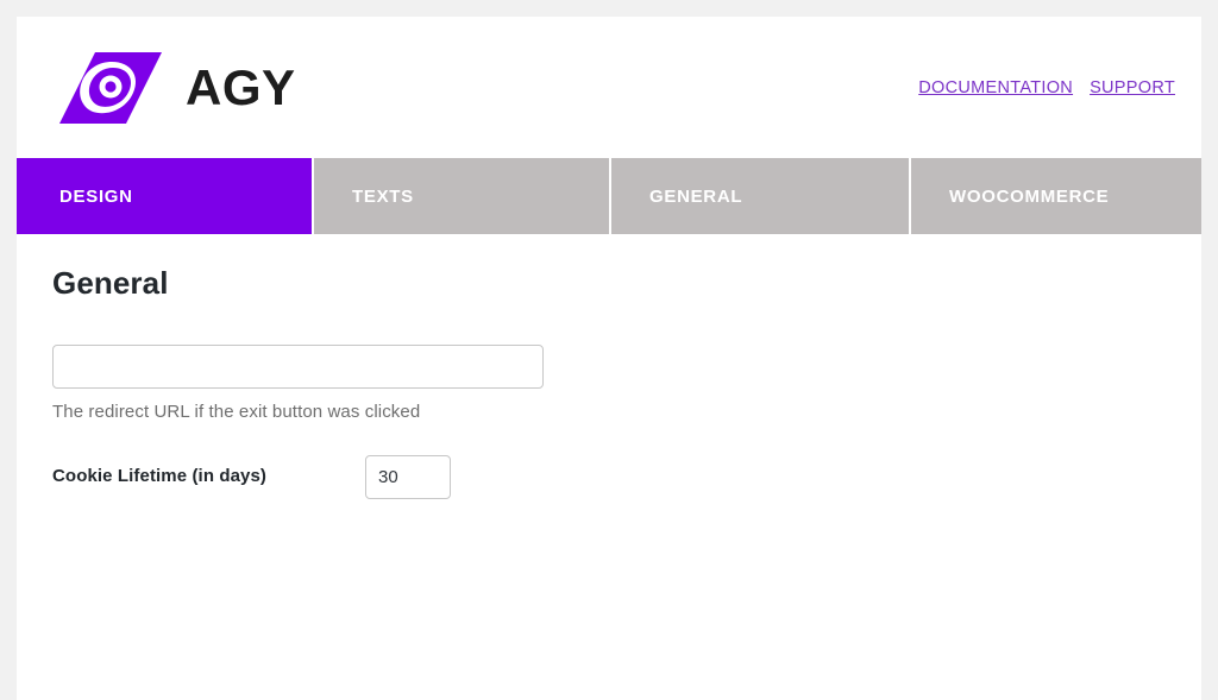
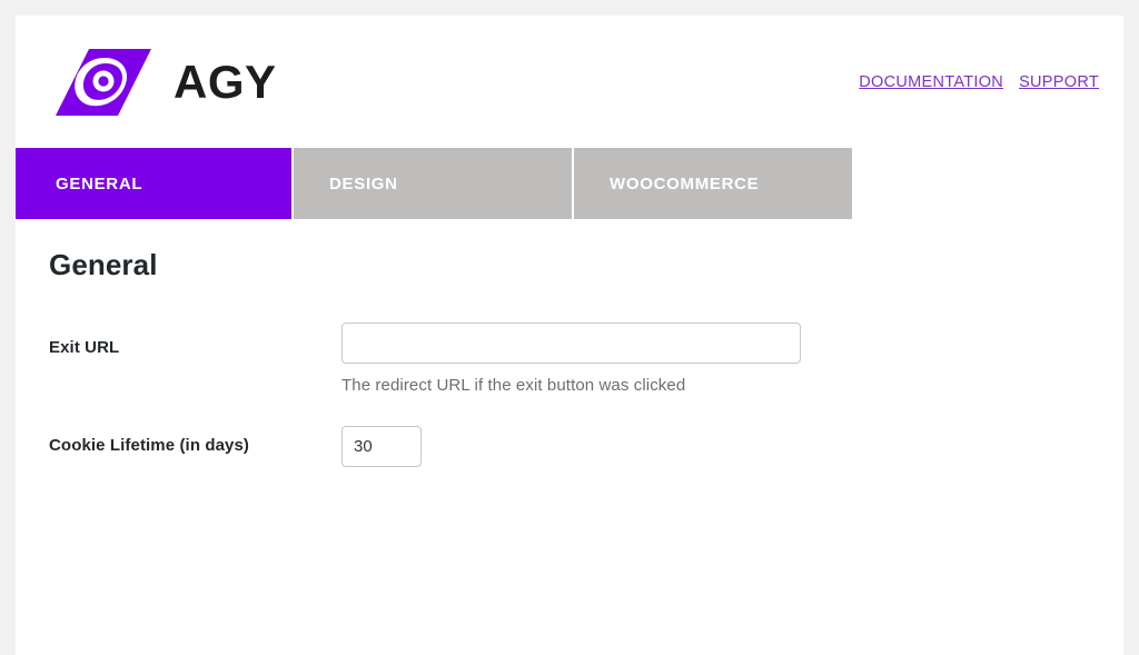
  AGY
  DOCUMENTATION
  SUPPORT
- DESIGN
+ GENERAL
- TEXTS
- GENERAL
+ DESIGN
  WOOCOMMERCE
  General
+ Exit URL
  The redirect URL if the exit button was clicked
  Cookie Lifetime (in days)
  30
